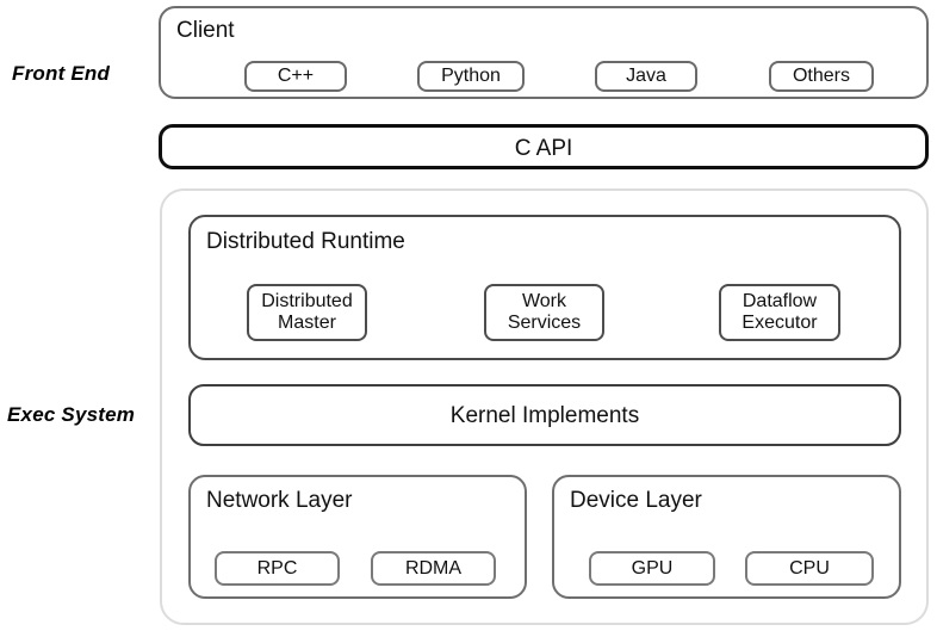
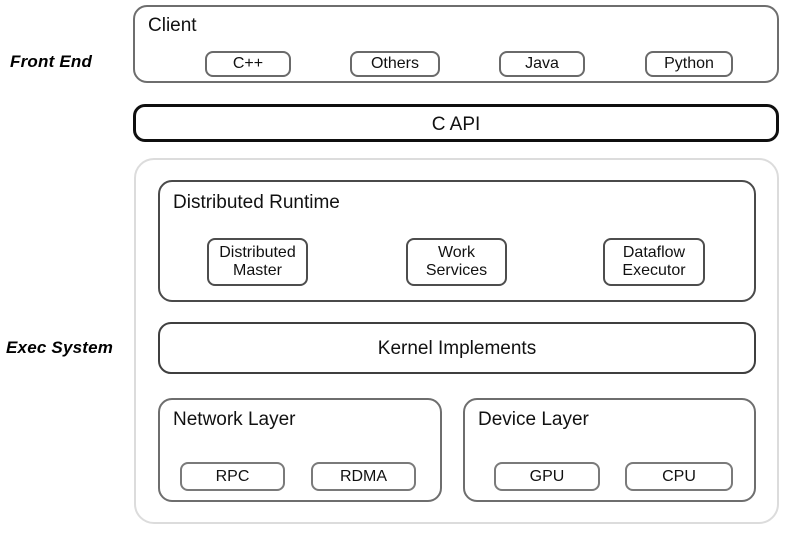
  Front End
  Exec System
  Client
  C++
- Python
+ Others
  Java
- Others
+ Python
  C API
  Distributed Runtime
  Distributed
  Master
  Work
  Services
  Dataflow
  Executor
  Kernel Implements
  Network Layer
  RPC
  RDMA
  Device Layer
  GPU
  CPU
